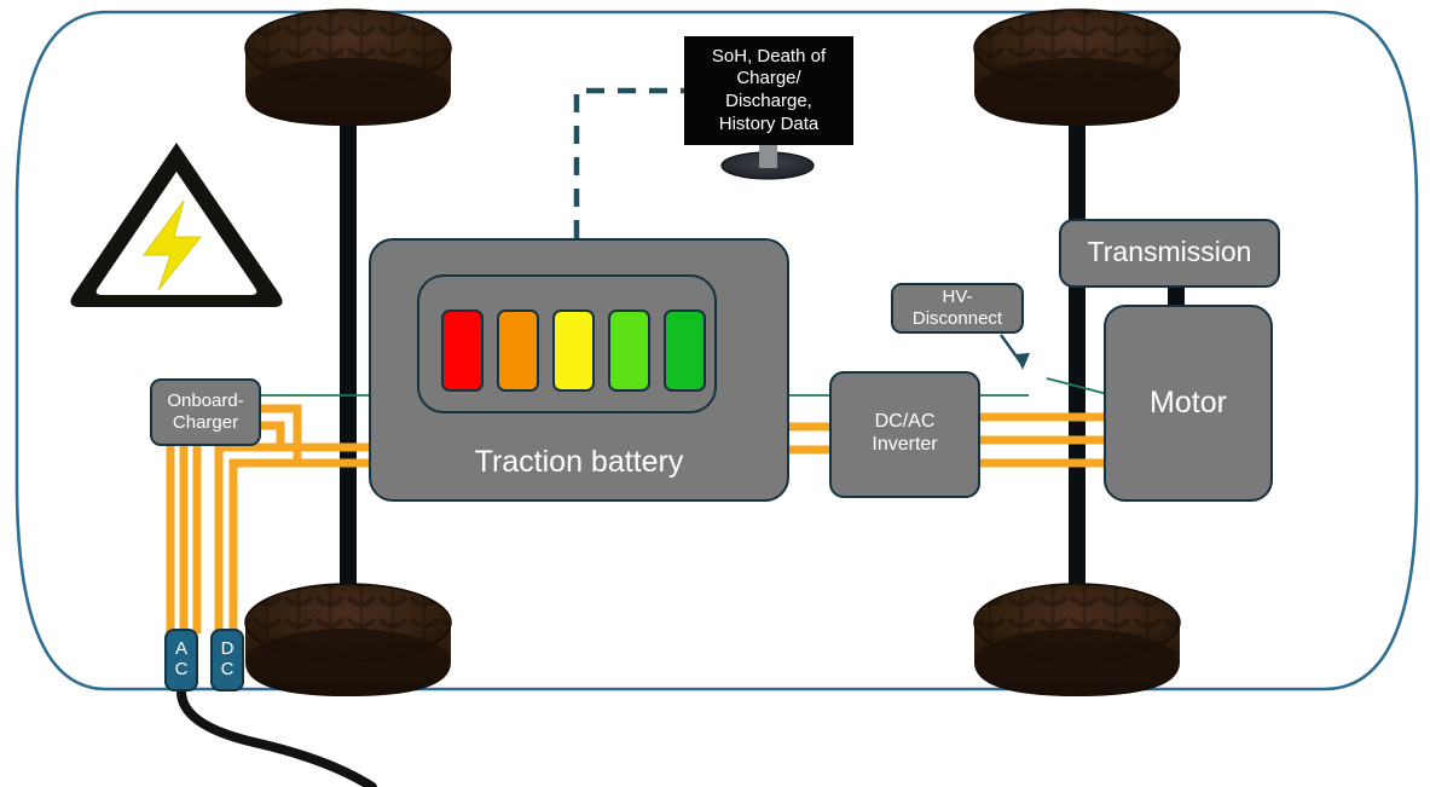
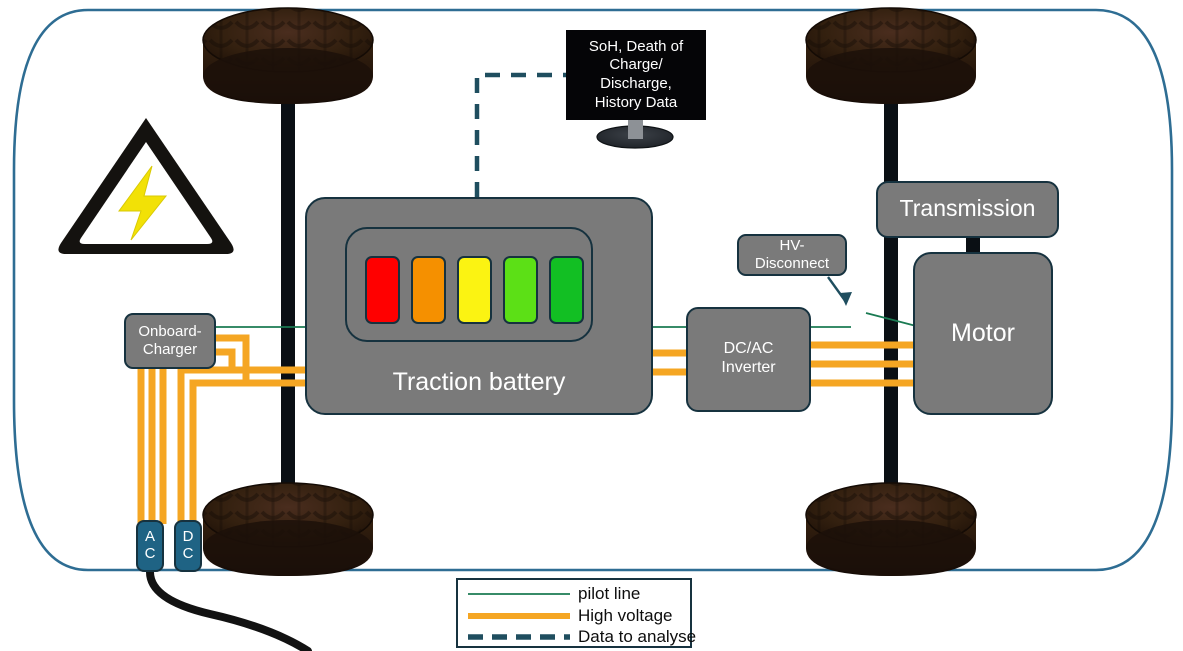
  Traction battery
  DC/AC
  Inverter
  Motor
  Transmission
  HV-
  Disconnect
  Onboard-
  Charger
  A
  C
  D
  C
  SoH, Death of
  Charge/
  Discharge,
  History Data
+ pilot line
+ High voltage
+ Data to analyse
